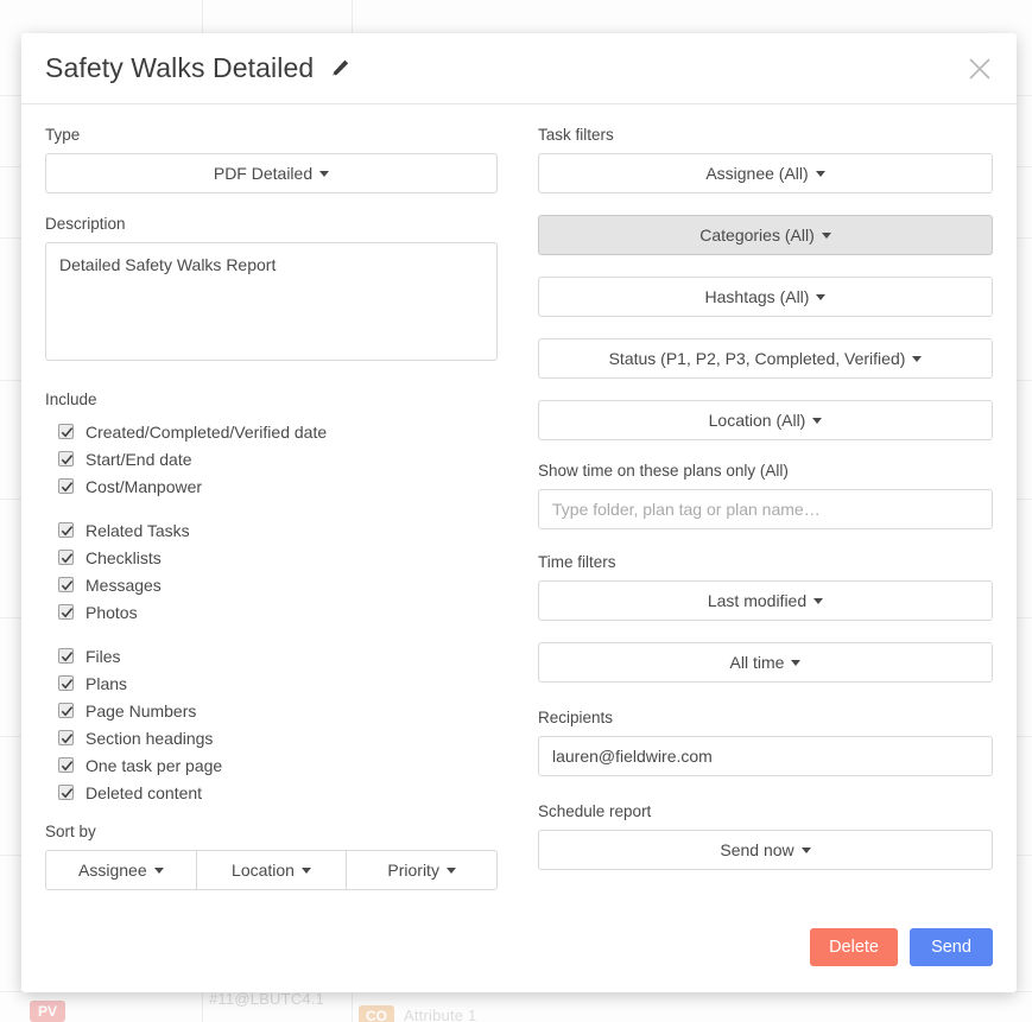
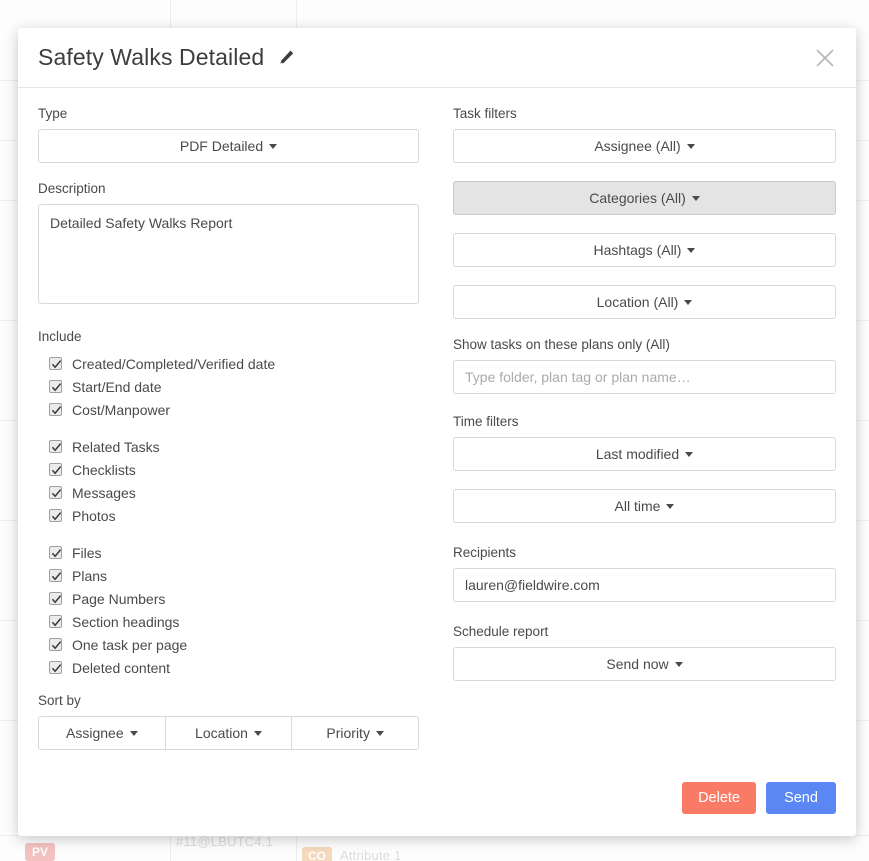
  #11@LBUTC4.1
  Attribute 1
  PV
  CO
  Safety Walks Detailed
  Type
  PDF Detailed
  Description
  Detailed Safety Walks Report
  Include
  Created/Completed/Verified date
  Start/End date
  Cost/Manpower
  Related Tasks
  Checklists
  Messages
  Photos
  Files
  Plans
  Page Numbers
  Section headings
  One task per page
  Deleted content
  Sort by
  Assignee
  Location
  Priority
  Task filters
  Assignee (All)
  Categories (All)
  Hashtags (All)
- Status (P1, P2, P3, Completed, Verified)
  Location (All)
- Show time on these plans only (All)
+ Show tasks on these plans only (All)
  Type folder, plan tag or plan name…
  Time filters
  Last modified
  All time
  Recipients
  lauren@fieldwire.com
  Schedule report
  Send now
  Delete
  Send
